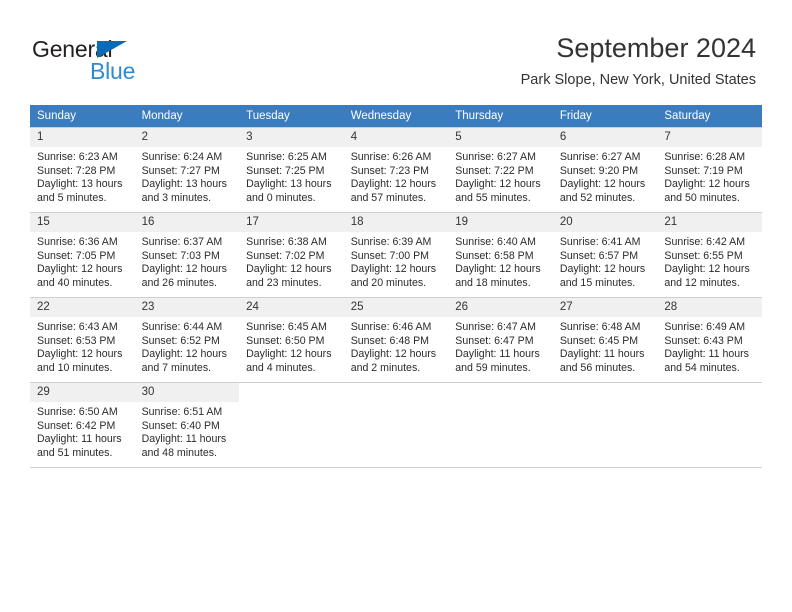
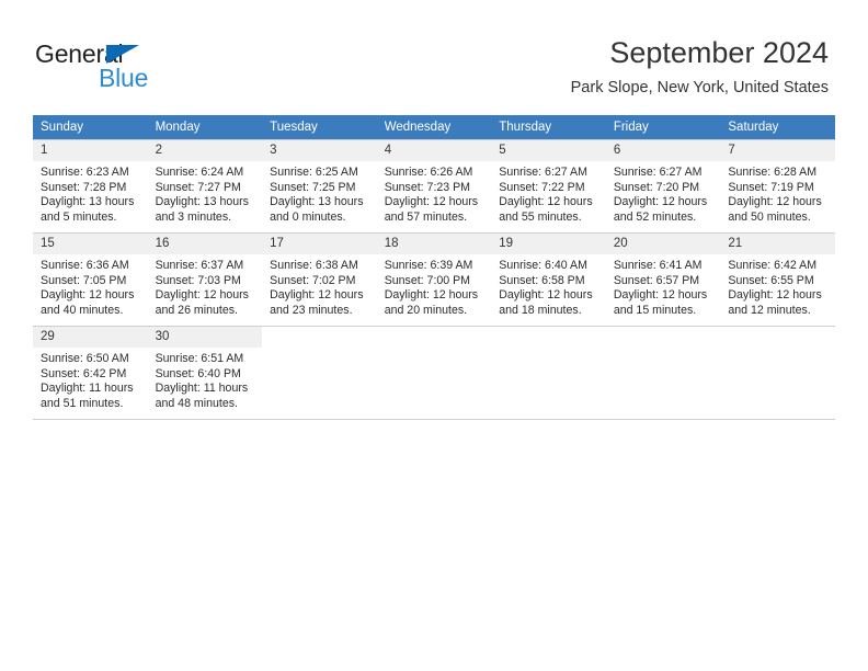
  General
  Blue
  September 2024
  Park Slope, New York, United States
  Sunday	Monday	Tuesday	Wednesday	Thursday	Friday	Saturday
- 1Sunrise: 6:23 AMSunset: 7:28 PMDaylight: 13 hoursand 5 minutes.	2Sunrise: 6:24 AMSunset: 7:27 PMDaylight: 13 hoursand 3 minutes.	3Sunrise: 6:25 AMSunset: 7:25 PMDaylight: 13 hoursand 0 minutes.	4Sunrise: 6:26 AMSunset: 7:23 PMDaylight: 12 hoursand 57 minutes.	5Sunrise: 6:27 AMSunset: 7:22 PMDaylight: 12 hoursand 55 minutes.	6Sunrise: 6:27 AMSunset: 9:20 PMDaylight: 12 hoursand 52 minutes.	7Sunrise: 6:28 AMSunset: 7:19 PMDaylight: 12 hoursand 50 minutes.
+ 1Sunrise: 6:23 AMSunset: 7:28 PMDaylight: 13 hoursand 5 minutes.	2Sunrise: 6:24 AMSunset: 7:27 PMDaylight: 13 hoursand 3 minutes.	3Sunrise: 6:25 AMSunset: 7:25 PMDaylight: 13 hoursand 0 minutes.	4Sunrise: 6:26 AMSunset: 7:23 PMDaylight: 12 hoursand 57 minutes.	5Sunrise: 6:27 AMSunset: 7:22 PMDaylight: 12 hoursand 55 minutes.	6Sunrise: 6:27 AMSunset: 7:20 PMDaylight: 12 hoursand 52 minutes.	7Sunrise: 6:28 AMSunset: 7:19 PMDaylight: 12 hoursand 50 minutes.
  15Sunrise: 6:36 AMSunset: 7:05 PMDaylight: 12 hoursand 40 minutes.	16Sunrise: 6:37 AMSunset: 7:03 PMDaylight: 12 hoursand 26 minutes.	17Sunrise: 6:38 AMSunset: 7:02 PMDaylight: 12 hoursand 23 minutes.	18Sunrise: 6:39 AMSunset: 7:00 PMDaylight: 12 hoursand 20 minutes.	19Sunrise: 6:40 AMSunset: 6:58 PMDaylight: 12 hoursand 18 minutes.	20Sunrise: 6:41 AMSunset: 6:57 PMDaylight: 12 hoursand 15 minutes.	21Sunrise: 6:42 AMSunset: 6:55 PMDaylight: 12 hoursand 12 minutes.
- 22Sunrise: 6:43 AMSunset: 6:53 PMDaylight: 12 hoursand 10 minutes.	23Sunrise: 6:44 AMSunset: 6:52 PMDaylight: 12 hoursand 7 minutes.	24Sunrise: 6:45 AMSunset: 6:50 PMDaylight: 12 hoursand 4 minutes.	25Sunrise: 6:46 AMSunset: 6:48 PMDaylight: 12 hoursand 2 minutes.	26Sunrise: 6:47 AMSunset: 6:47 PMDaylight: 11 hoursand 59 minutes.	27Sunrise: 6:48 AMSunset: 6:45 PMDaylight: 11 hoursand 56 minutes.	28Sunrise: 6:49 AMSunset: 6:43 PMDaylight: 11 hoursand 54 minutes.
  29Sunrise: 6:50 AMSunset: 6:42 PMDaylight: 11 hoursand 51 minutes.	30Sunrise: 6:51 AMSunset: 6:40 PMDaylight: 11 hoursand 48 minutes.
